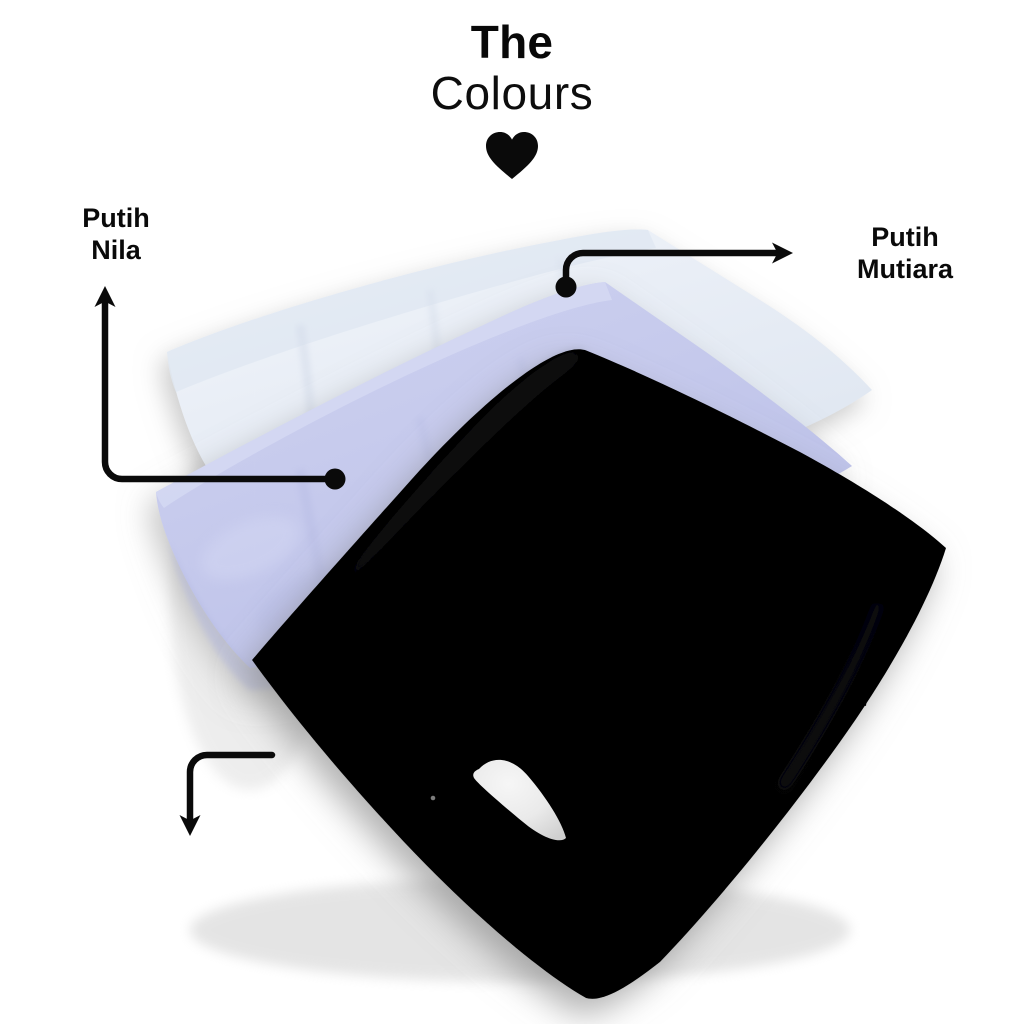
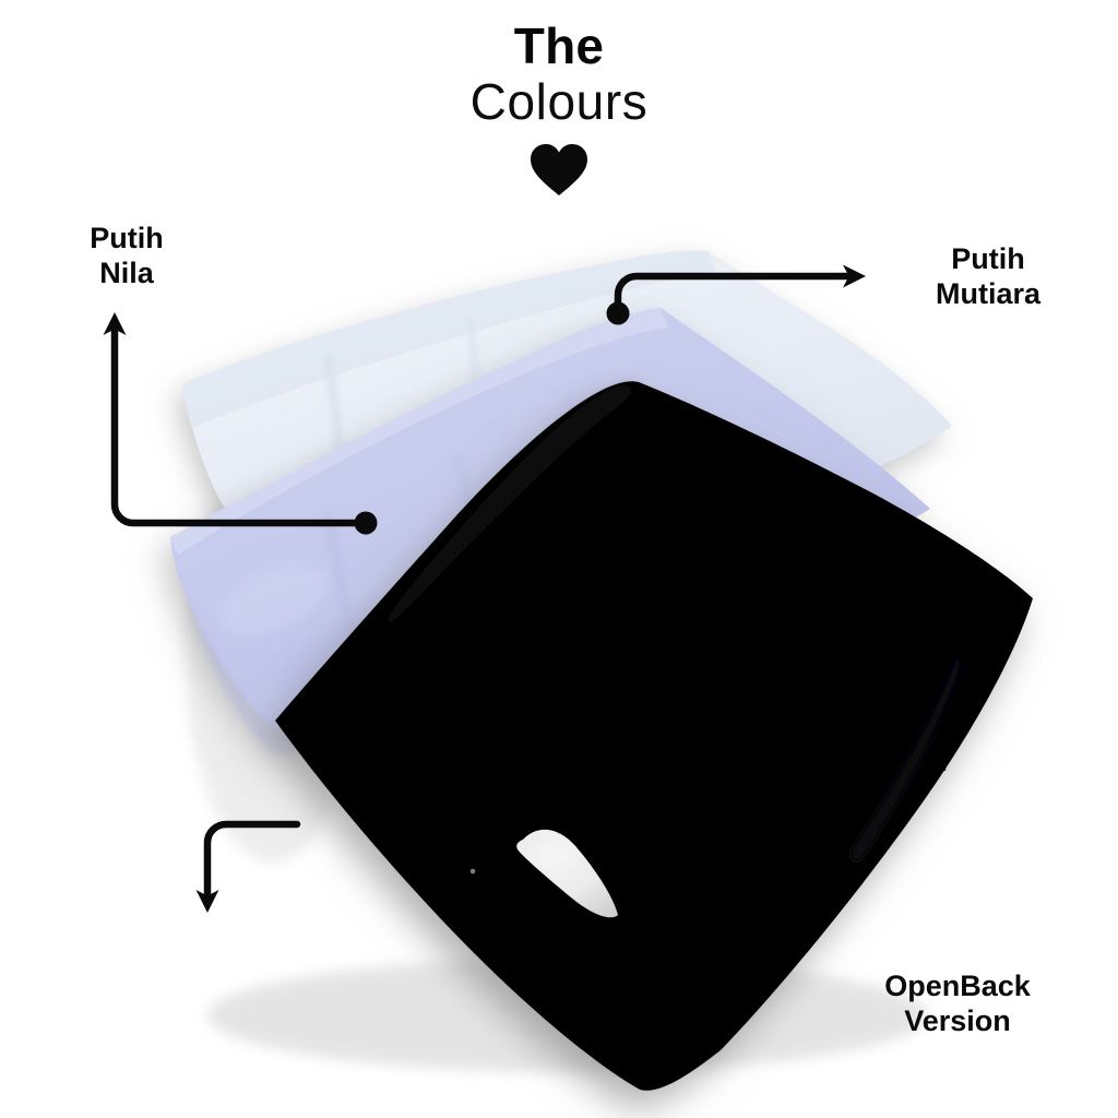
  The
  Colours
  Putih
  Nila
  Putih
  Mutiara
+ OpenBack
+ Version
